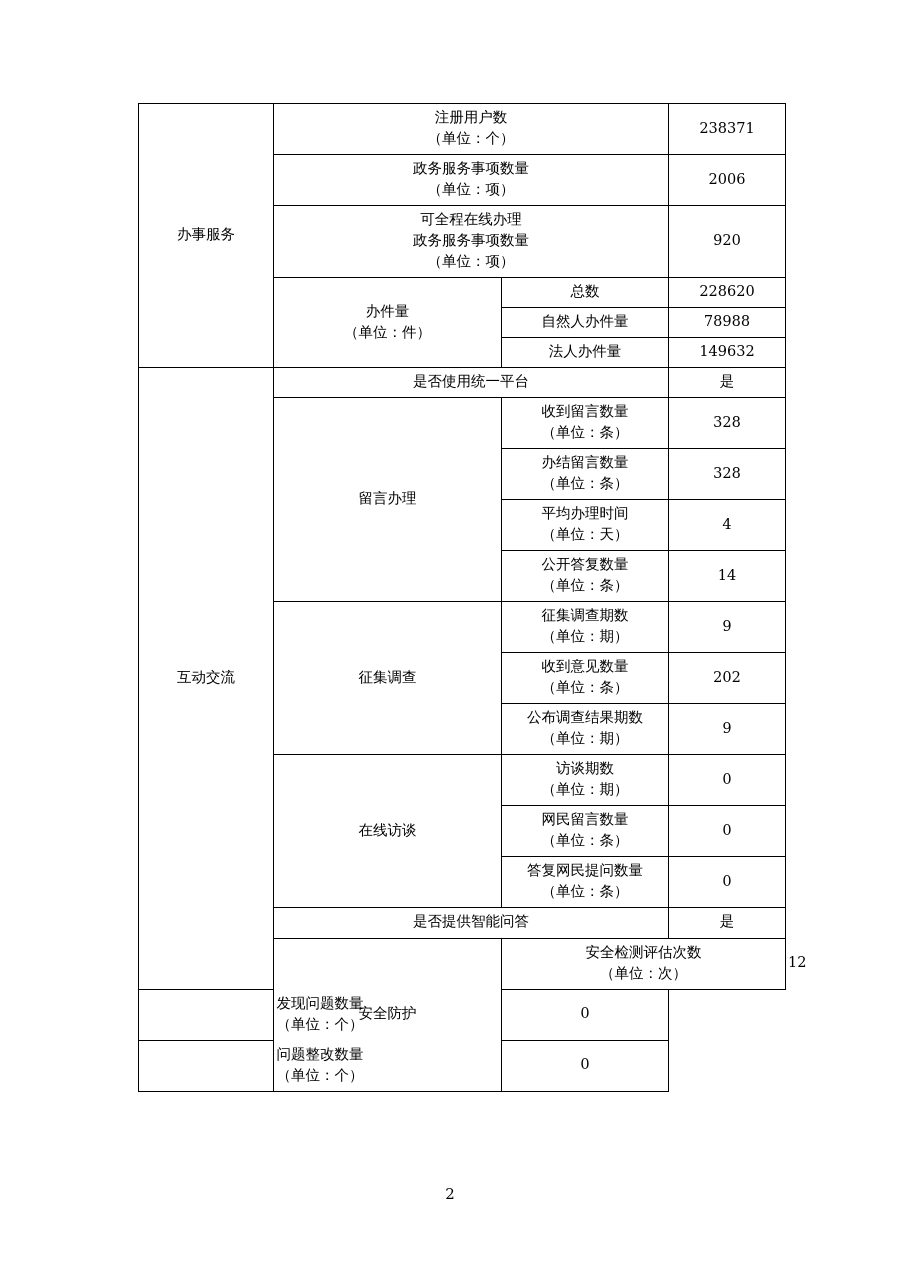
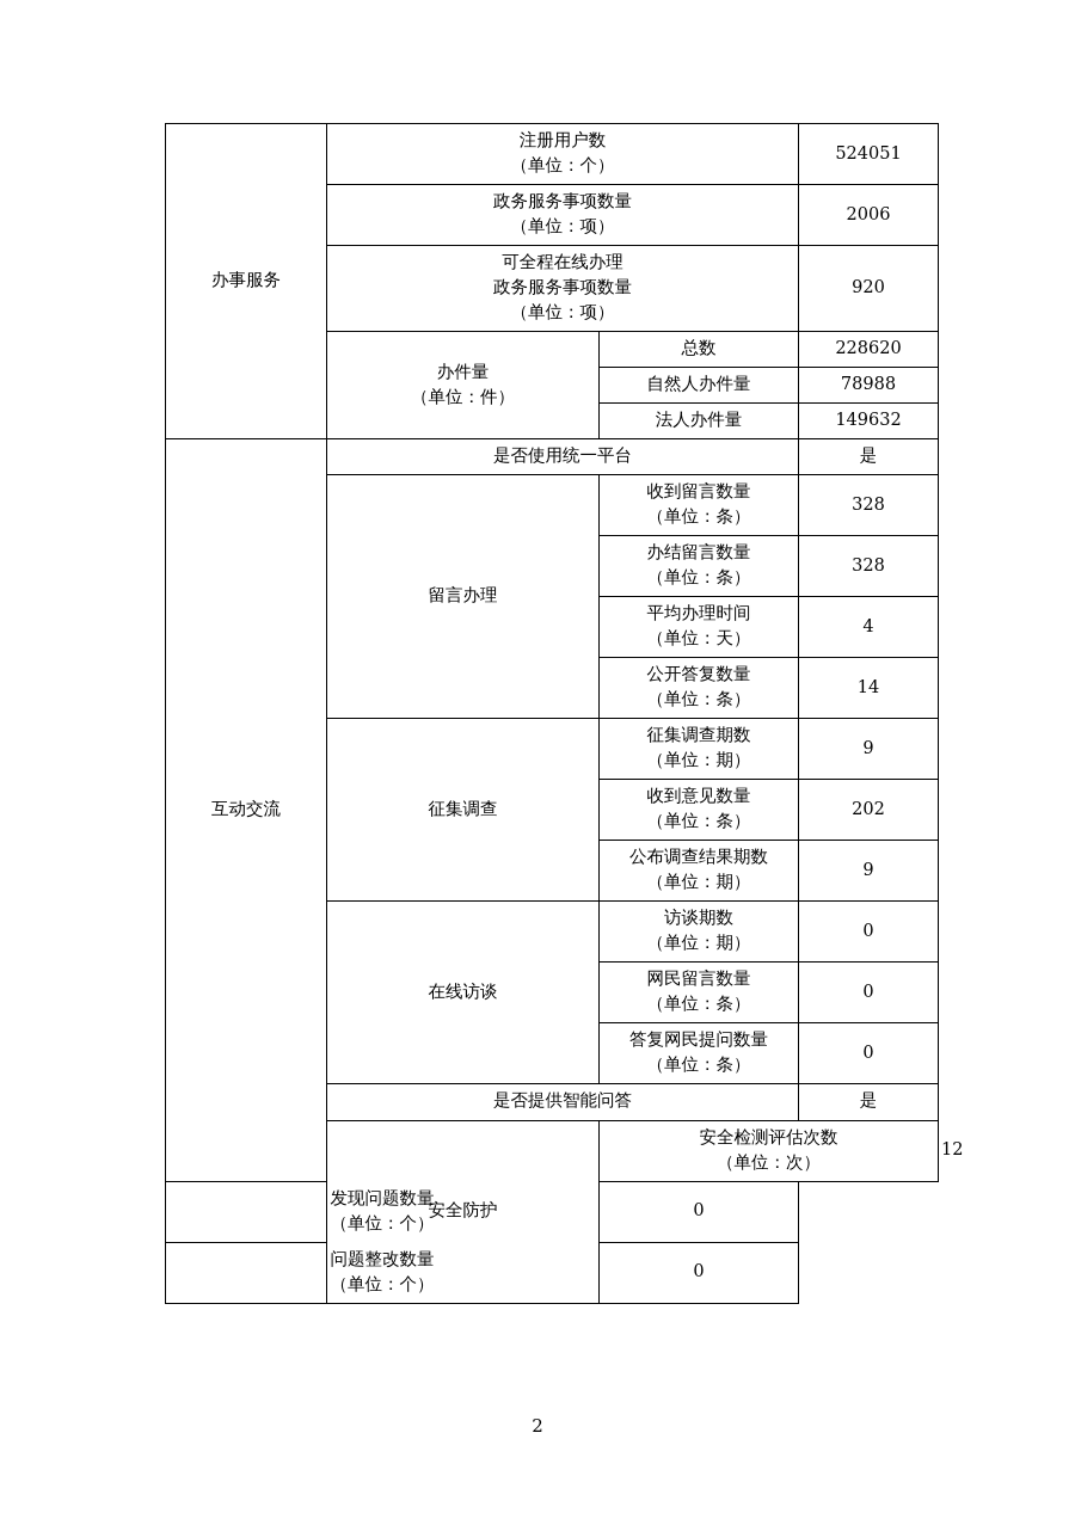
- 办事服务	注册用户数 （单位：个）	238371
+ 办事服务	注册用户数 （单位：个）	524051
  政务服务事项数量 （单位：项）	2006
  可全程在线办理 政务服务事项数量 （单位：项）	920
  办件量 （单位：件）	总数	228620
  自然人办件量	78988
  法人办件量	149632
  互动交流	是否使用统一平台	是
  留言办理	收到留言数量 （单位：条）	328
  办结留言数量 （单位：条）	328
  平均办理时间 （单位：天）	4
  公开答复数量 （单位：条）	14
  征集调查	征集调查期数 （单位：期）	9
  收到意见数量 （单位：条）	202
  公布调查结果期数 （单位：期）	9
  在线访谈	访谈期数 （单位：期）	0
  网民留言数量 （单位：条）	0
  答复网民提问数量 （单位：条）	0
  是否提供智能问答	是
  安全防护	安全检测评估次数 （单位：次）	12
  发现问题数量 （单位：个）	0
  问题整改数量 （单位：个）	0
  2
